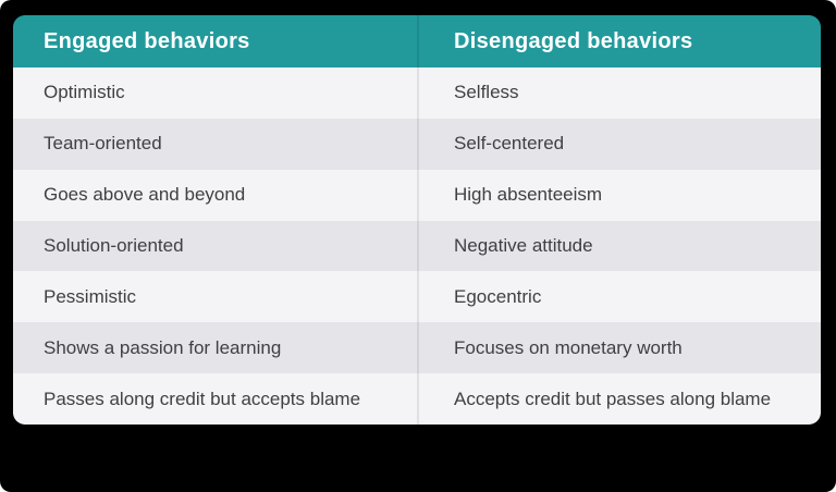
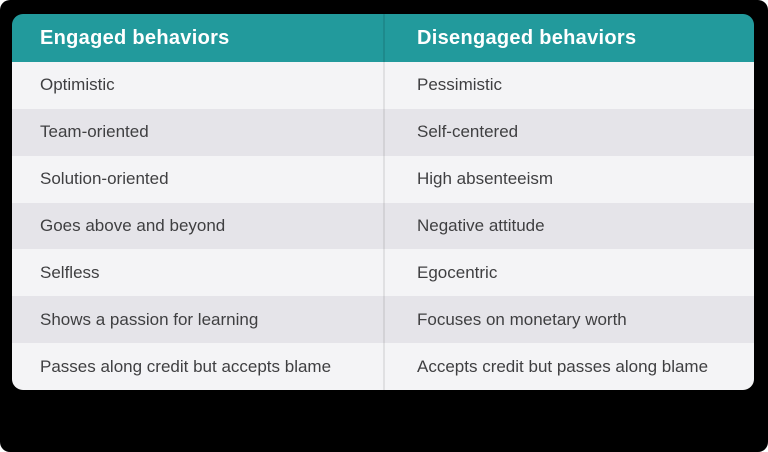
  Engaged behaviors
  Disengaged behaviors
  Optimistic
- Selfless
+ Pessimistic
  Team-oriented
  Self-centered
- Goes above and beyond
+ Solution-oriented
  High absenteeism
- Solution-oriented
+ Goes above and beyond
  Negative attitude
- Pessimistic
+ Selfless
  Egocentric
  Shows a passion for learning
  Focuses on monetary worth
  Passes along credit but accepts blame
  Accepts credit but passes along blame
